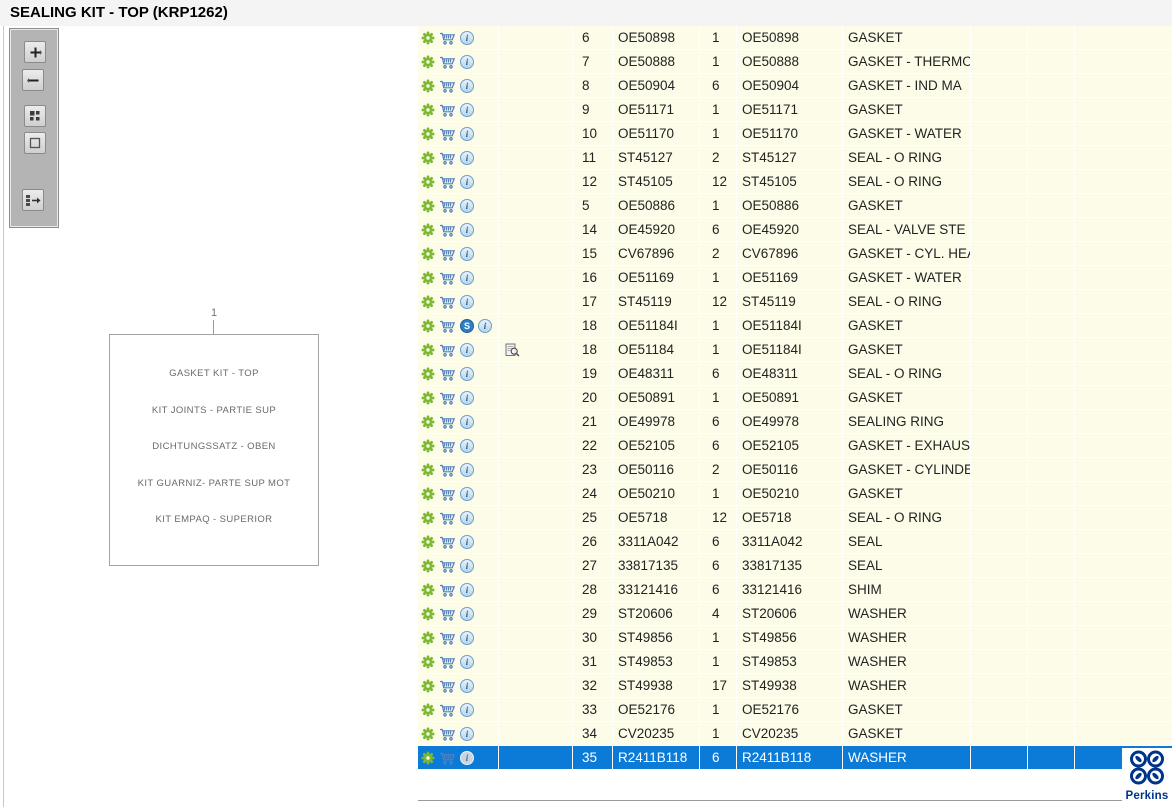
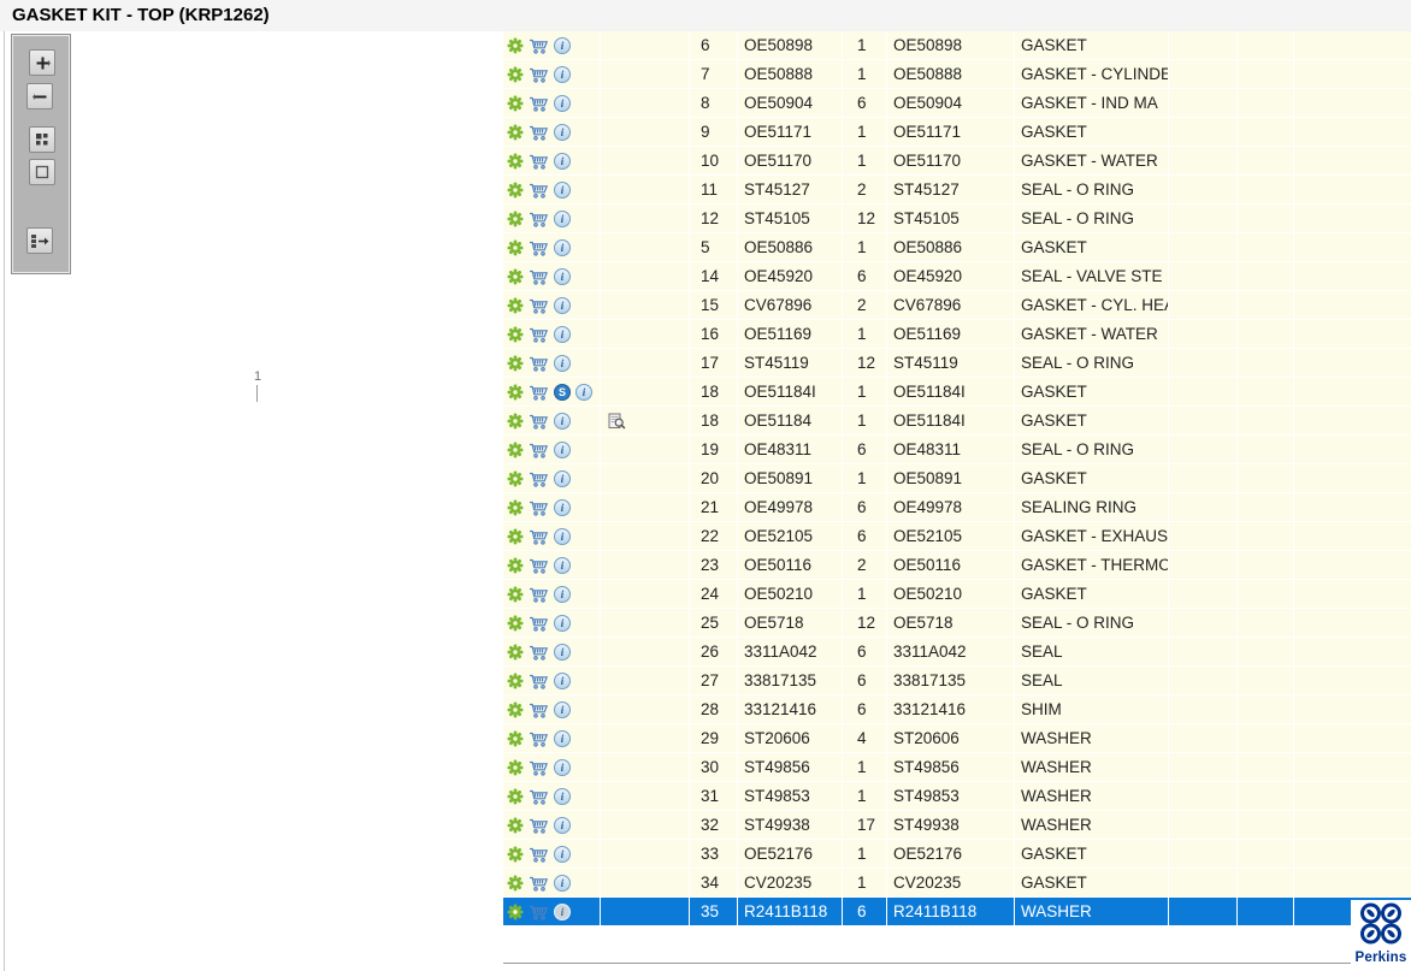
- SEALING KIT - TOP (KRP1262)
+ GASKET KIT - TOP (KRP1262)
  1
- GASKET KIT - TOP
- KIT JOINTS - PARTIE SUP
- DICHTUNGSSATZ - OBEN
- KIT GUARNIZ- PARTE SUP MOT
- KIT EMPAQ - SUPERIOR
  i
  6
  OE50898
  1
  OE50898
  GASKET
  i
  7
  OE50888
  1
  OE50888
- GASKET - THERMO
+ GASKET - CYLINDE
  i
  8
  OE50904
  6
  OE50904
  GASKET - IND MA
  i
  9
  OE51171
  1
  OE51171
  GASKET
  i
  10
  OE51170
  1
  OE51170
  GASKET - WATER
  i
  11
  ST45127
  2
  ST45127
  SEAL - O RING
  i
  12
  ST45105
  12
  ST45105
  SEAL - O RING
  i
  5
  OE50886
  1
  OE50886
  GASKET
  i
  14
  OE45920
  6
  OE45920
  SEAL - VALVE STE
  i
  15
  CV67896
  2
  CV67896
  GASKET - CYL. HE
  i
  16
  OE51169
  1
  OE51169
  GASKET - WATER
  i
  17
  ST45119
  12
  ST45119
  SEAL - O RING
  S
  i
  18
  OE51184I
  1
  OE51184I
  GASKET
  i
  18
  OE51184
  1
  OE51184I
  GASKET
  i
  19
  OE48311
  6
  OE48311
  SEAL - O RING
  i
  20
  OE50891
  1
  OE50891
  GASKET
  i
  21
  OE49978
  6
  OE49978
  SEALING RING
  i
  22
  OE52105
  6
  OE52105
  GASKET - EXHAUS
  i
  23
  OE50116
  2
  OE50116
- GASKET - CYLINDE
+ GASKET - THERMO
  i
  24
  OE50210
  1
  OE50210
  GASKET
  i
  25
  OE5718
  12
  OE5718
  SEAL - O RING
  i
  26
  3311A042
  6
  3311A042
  SEAL
  i
  27
  33817135
  6
  33817135
  SEAL
  i
  28
  33121416
  6
  33121416
  SHIM
  i
  29
  ST20606
  4
  ST20606
  WASHER
  i
  30
  ST49856
  1
  ST49856
  WASHER
  i
  31
  ST49853
  1
  ST49853
  WASHER
  i
  32
  ST49938
  17
  ST49938
  WASHER
  i
  33
  OE52176
  1
  OE52176
  GASKET
  i
  34
  CV20235
  1
  CV20235
  GASKET
  i
  35
  R2411B118
  6
  R2411B118
  WASHER
  Perkins
